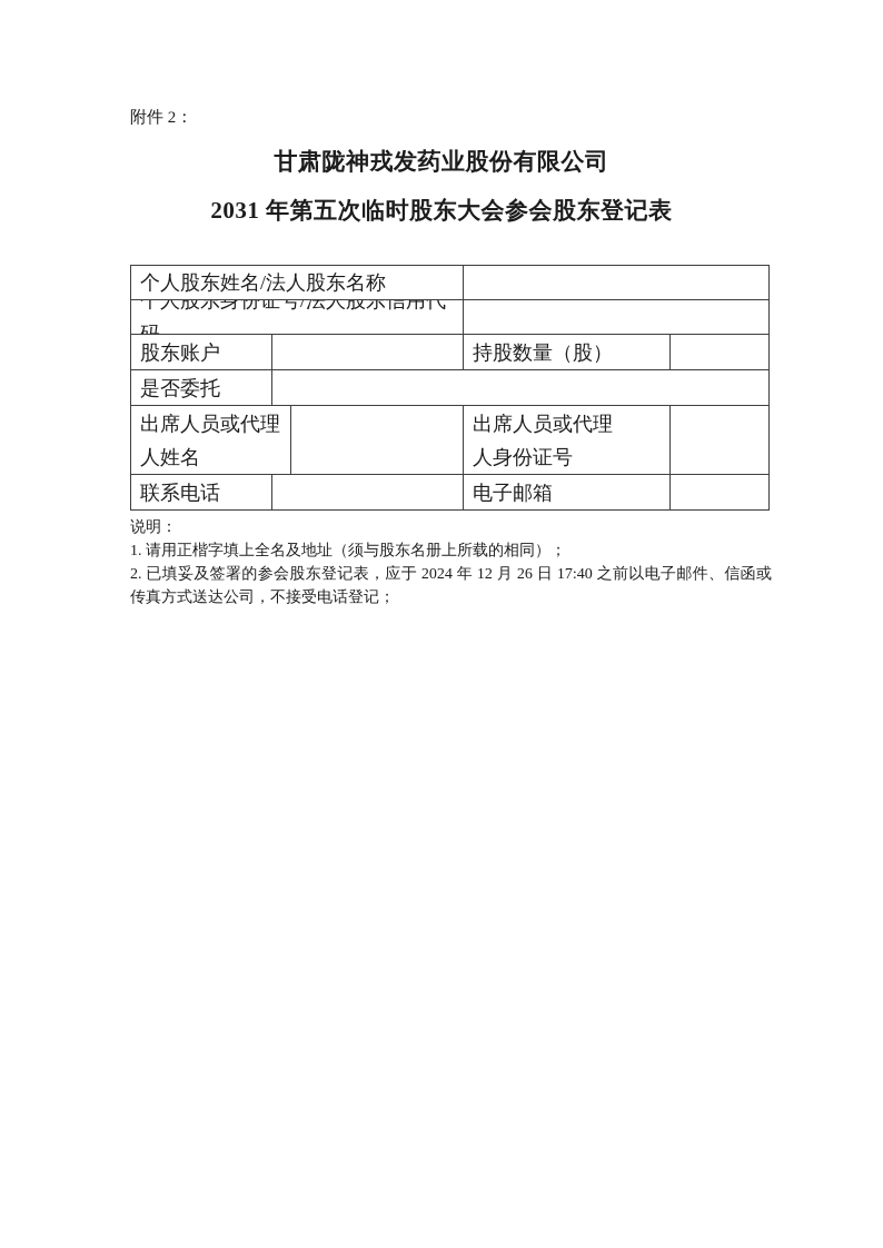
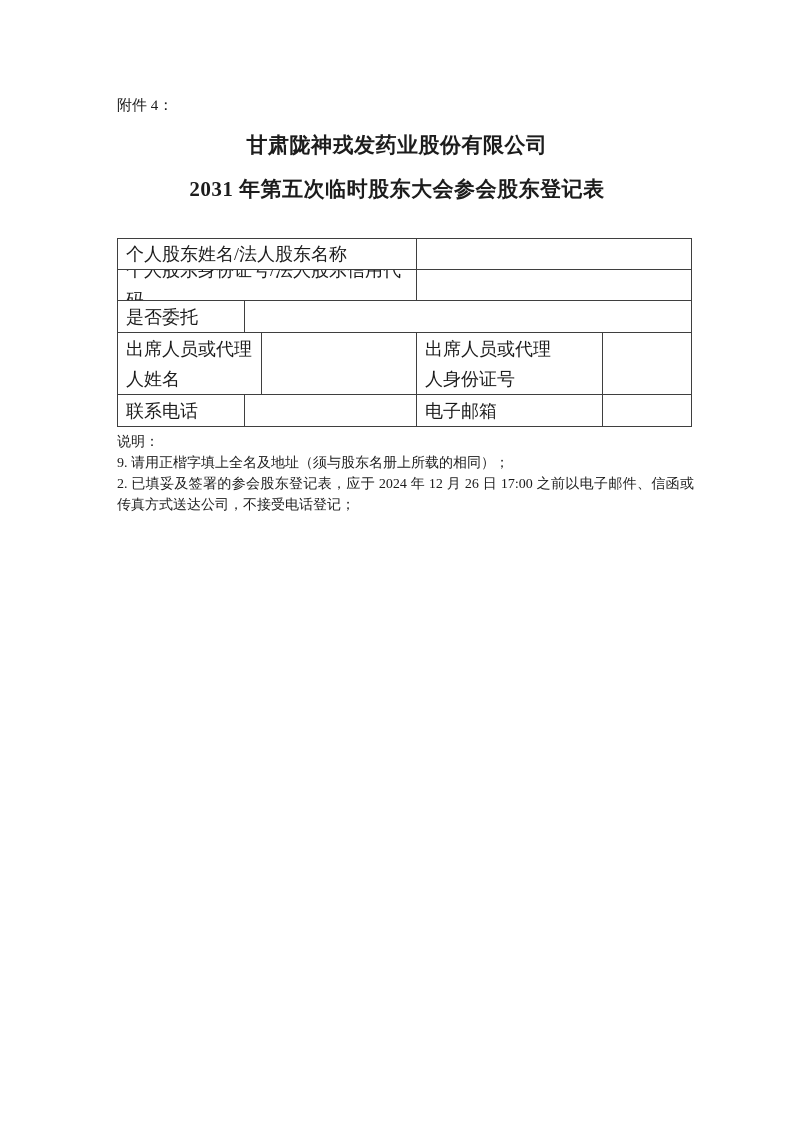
- 附件 2：
+ 附件 4：
  甘肃陇神戎发药业股份有限公司
  2031 年第五次临时股东大会参会股东登记表
  个人股东姓名/法人股东名称
  个人股东身份证号/法人股东信用代
- 股东账户
- 持股数量（股）
  是否委托
  出席人员或代理
  人姓名
  出席人员或代理
  人身份证号
  联系电话
  电子邮箱
  说明：
- 1. 请用正楷字填上全名及地址（须与股东名册上所载的相同）；
+ 9. 请用正楷字填上全名及地址（须与股东名册上所载的相同）；
- 2. 已填妥及签署的参会股东登记表，应于 2024 年 12 月 26 日 17:40 之前以电子邮件、信函或传真方式送达公司，不接受电话登记；
+ 2. 已填妥及签署的参会股东登记表，应于 2024 年 12 月 26 日 17:00 之前以电子邮件、信函或传真方式送达公司，不接受电话登记；
